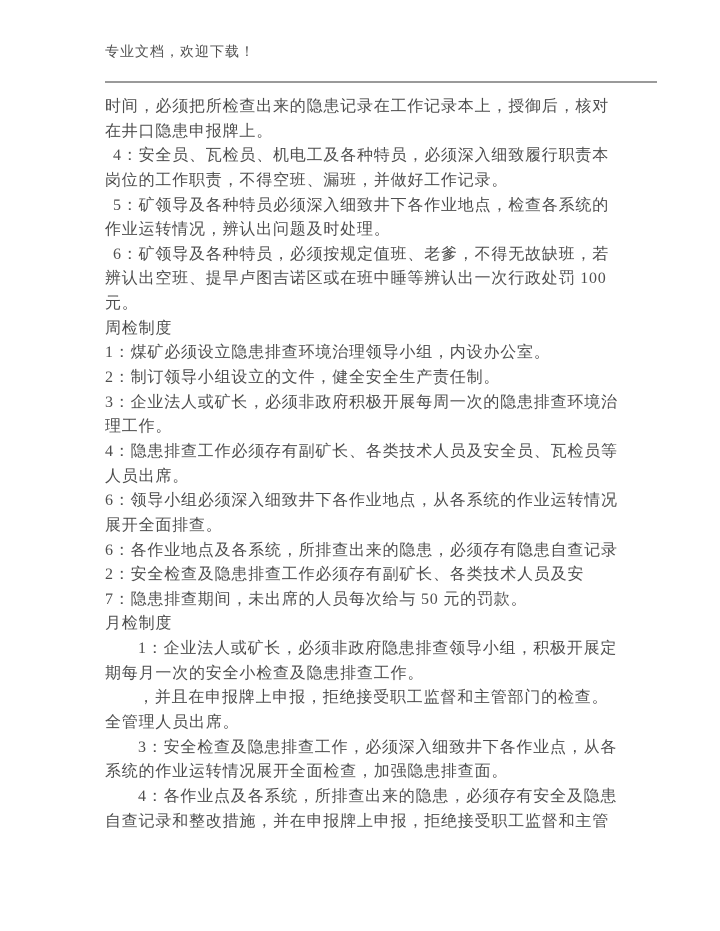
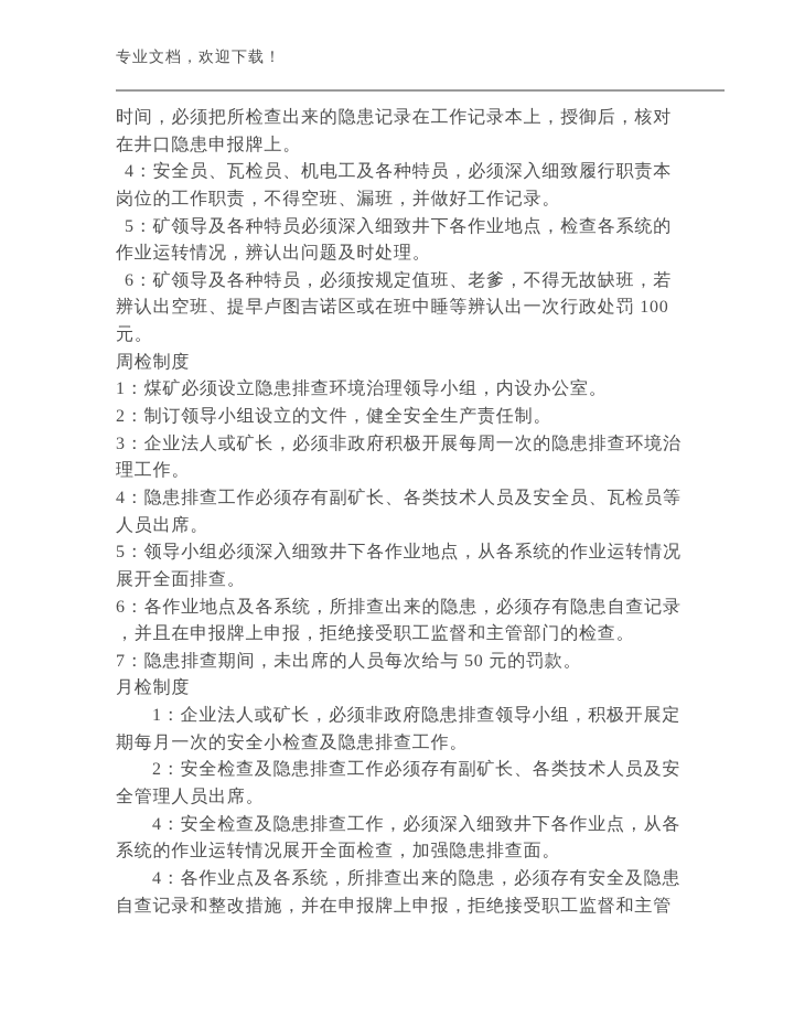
  专业文档，欢迎下载！
  时间，必须把所检查出来的隐患记录在工作记录本上，授御后，核对
  在井口隐患申报牌上。
  4：安全员、瓦检员、机电工及各种特员，必须深入细致履行职责本
  岗位的工作职责，不得空班、漏班，并做好工作记录。
  5：矿领导及各种特员必须深入细致井下各作业地点，检查各系统的
  作业运转情况，辨认出问题及时处理。
  6：矿领导及各种特员，必须按规定值班、老爹，不得无故缺班，若
  辨认出空班、提早卢图吉诺区或在班中睡等辨认出一次行政处罚 100
  元。
  周检制度
  1：煤矿必须设立隐患排查环境治理领导小组，内设办公室。
  2：制订领导小组设立的文件，健全安全生产责任制。
  3：企业法人或矿长，必须非政府积极开展每周一次的隐患排查环境治
  理工作。
  4：隐患排查工作必须存有副矿长、各类技术人员及安全员、瓦检员等
  人员出席。
- 6：领导小组必须深入细致井下各作业地点，从各系统的作业运转情况
+ 5：领导小组必须深入细致井下各作业地点，从各系统的作业运转情况
  展开全面排查。
  6：各作业地点及各系统，所排查出来的隐患，必须存有隐患自查记录
- 2：安全检查及隐患排查工作必须存有副矿长、各类技术人员及安
+ ，并且在申报牌上申报，拒绝接受职工监督和主管部门的检查。
  7：隐患排查期间，未出席的人员每次给与 50 元的罚款。
  月检制度
  1：企业法人或矿长，必须非政府隐患排查领导小组，积极开展定
  期每月一次的安全小检查及隐患排查工作。
- ，并且在申报牌上申报，拒绝接受职工监督和主管部门的检查。
+ 2：安全检查及隐患排查工作必须存有副矿长、各类技术人员及安
  全管理人员出席。
- 3：安全检查及隐患排查工作，必须深入细致井下各作业点，从各
+ 4：安全检查及隐患排查工作，必须深入细致井下各作业点，从各
  系统的作业运转情况展开全面检查，加强隐患排查面。
  4：各作业点及各系统，所排查出来的隐患，必须存有安全及隐患
  自查记录和整改措施，并在申报牌上申报，拒绝接受职工监督和主管
